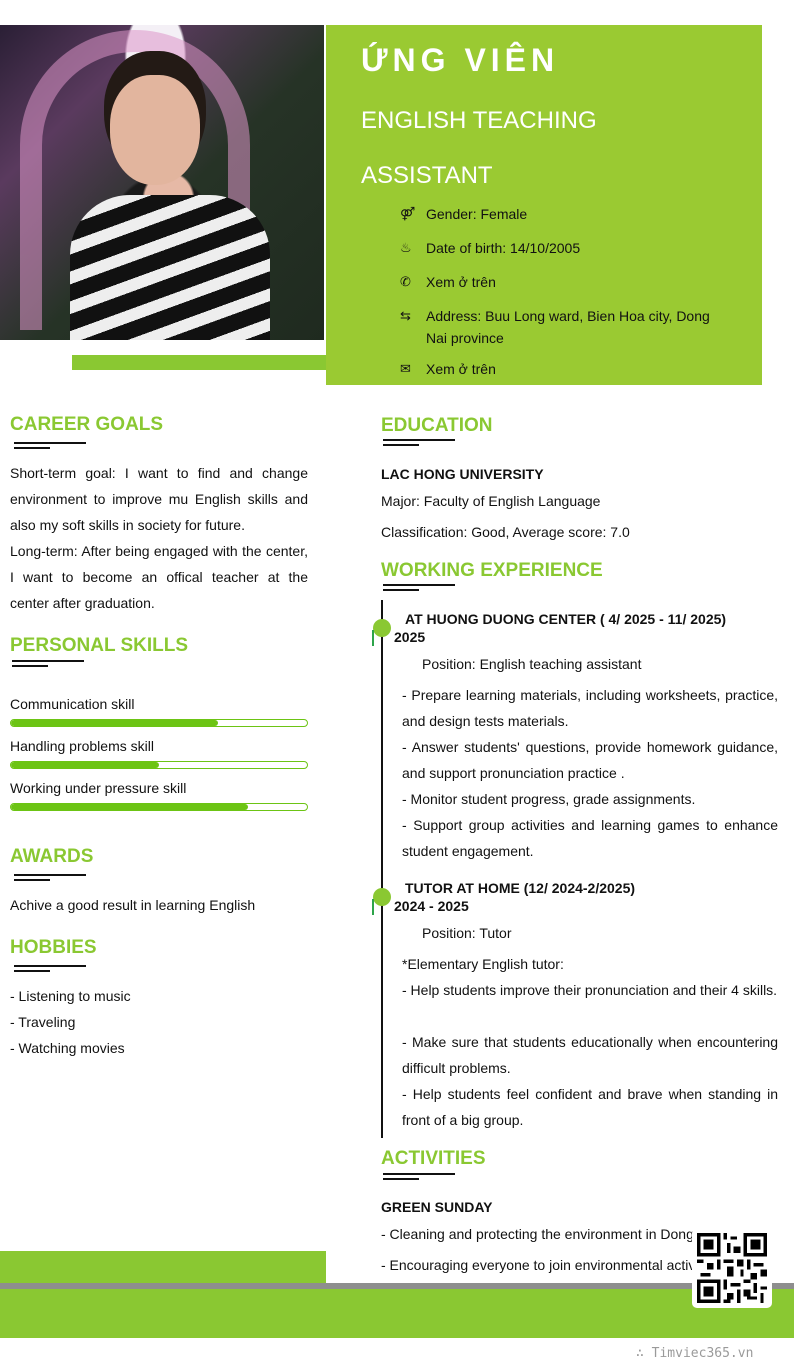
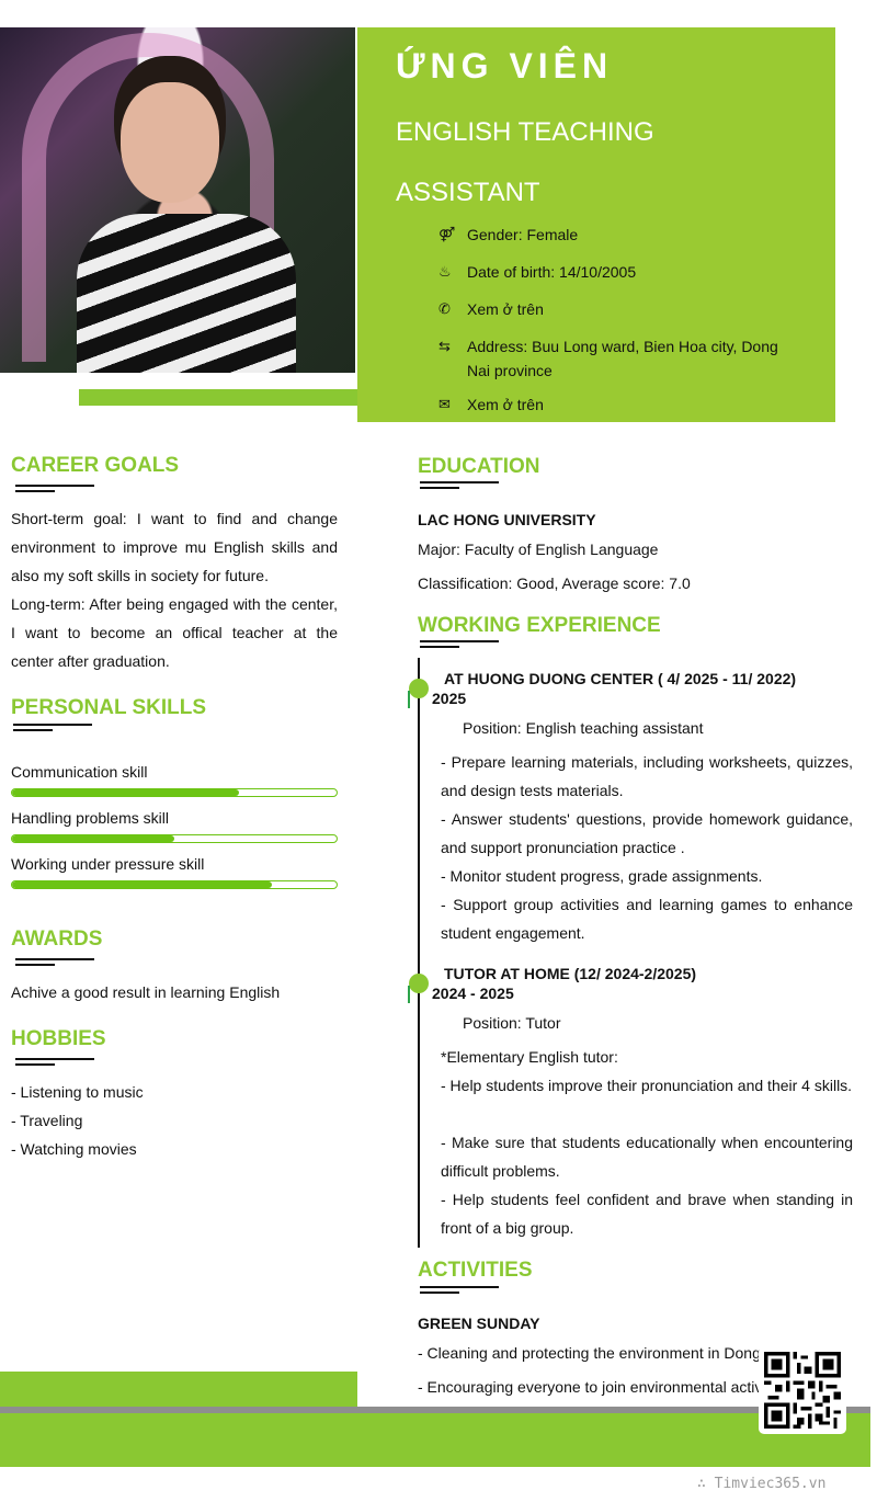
  ỨNG VIÊN
  ENGLISH TEACHING ASSISTANT
  ⚤
  Gender: Female
  ♨
  Date of birth: 14/10/2005
  ✆
  Xem ở trên
  ⇆
  Address: Buu Long ward, Bien Hoa city, Dong Nai province
  ✉
  Xem ở trên
  CAREER GOALS
  Short-term goal: I want to find and change environment to improve mu English skills and also my soft skills in society for future.
  Long-term: After being engaged with the center, I want to become an offical teacher at the center after graduation.
  PERSONAL SKILLS
  Communication skill
  Handling problems skill
  Working under pressure skill
  AWARDS
  Achive a good result in learning English
  HOBBIES
  - Listening to music
  - Traveling
  - Watching movies
  EDUCATION
  LAC HONG UNIVERSITY
  Major: Faculty of English Language
  Classification: Good, Average score: 7.0
  WORKING EXPERIENCE
- AT HUONG DUONG CENTER ( 4/ 2025 - 11/ 2025)
+ AT HUONG DUONG CENTER ( 4/ 2025 - 11/ 2022)
  2025
  Position: English teaching assistant
- - Prepare learning materials, including worksheets, practice, and design tests materials.
+ - Prepare learning materials, including worksheets, quizzes, and design tests materials.
  - Answer students' questions, provide homework guidance, and support pronunciation practice .
  - Monitor student progress, grade assignments.
  - Support group activities and learning games to enhance student engagement.
  TUTOR AT HOME (12/ 2024-2/2025)
  2024 - 2025
  Position: Tutor
  *Elementary English tutor:
  - Help students improve their pronunciation and their 4 skills.
  - Make sure that students educationally when encountering difficult problems.
  - Help students feel confident and brave when standing in front of a big group.
  ACTIVITIES
  GREEN SUNDAY
  - Cleaning and protecting the environment in Dong
  - Encouraging everyone to join environmental acti
  ∴ Timviec365.vn
